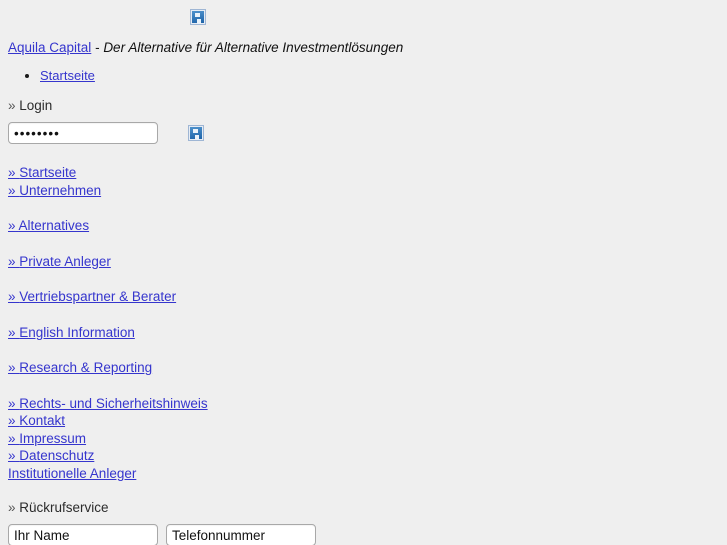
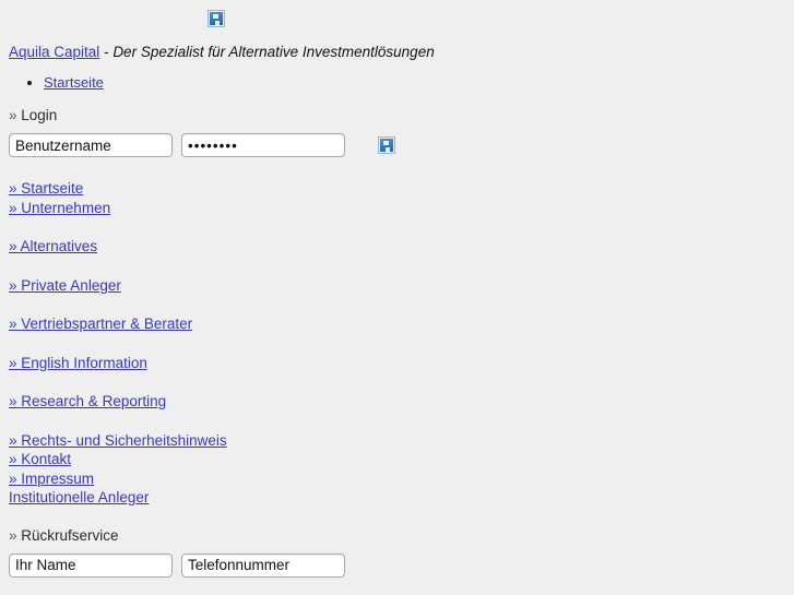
- Aquila Capital - Der Alternative für Alternative Investmentlösungen
+ Aquila Capital - Der Spezialist für Alternative Investmentlösungen
  Startseite
  » Login
+ Benutzername
  ••••••••
  » Startseite
  » Unternehmen
  » Alternatives
  » Private Anleger
  » Vertriebspartner & Berater
  » English Information
  » Research & Reporting
  » Rechts- und Sicherheitshinweis
  » Kontakt
  » Impressum
- » Datenschutz
  Institutionelle Anleger
  » Rückrufservice
  Ihr Name
  Telefonnummer
